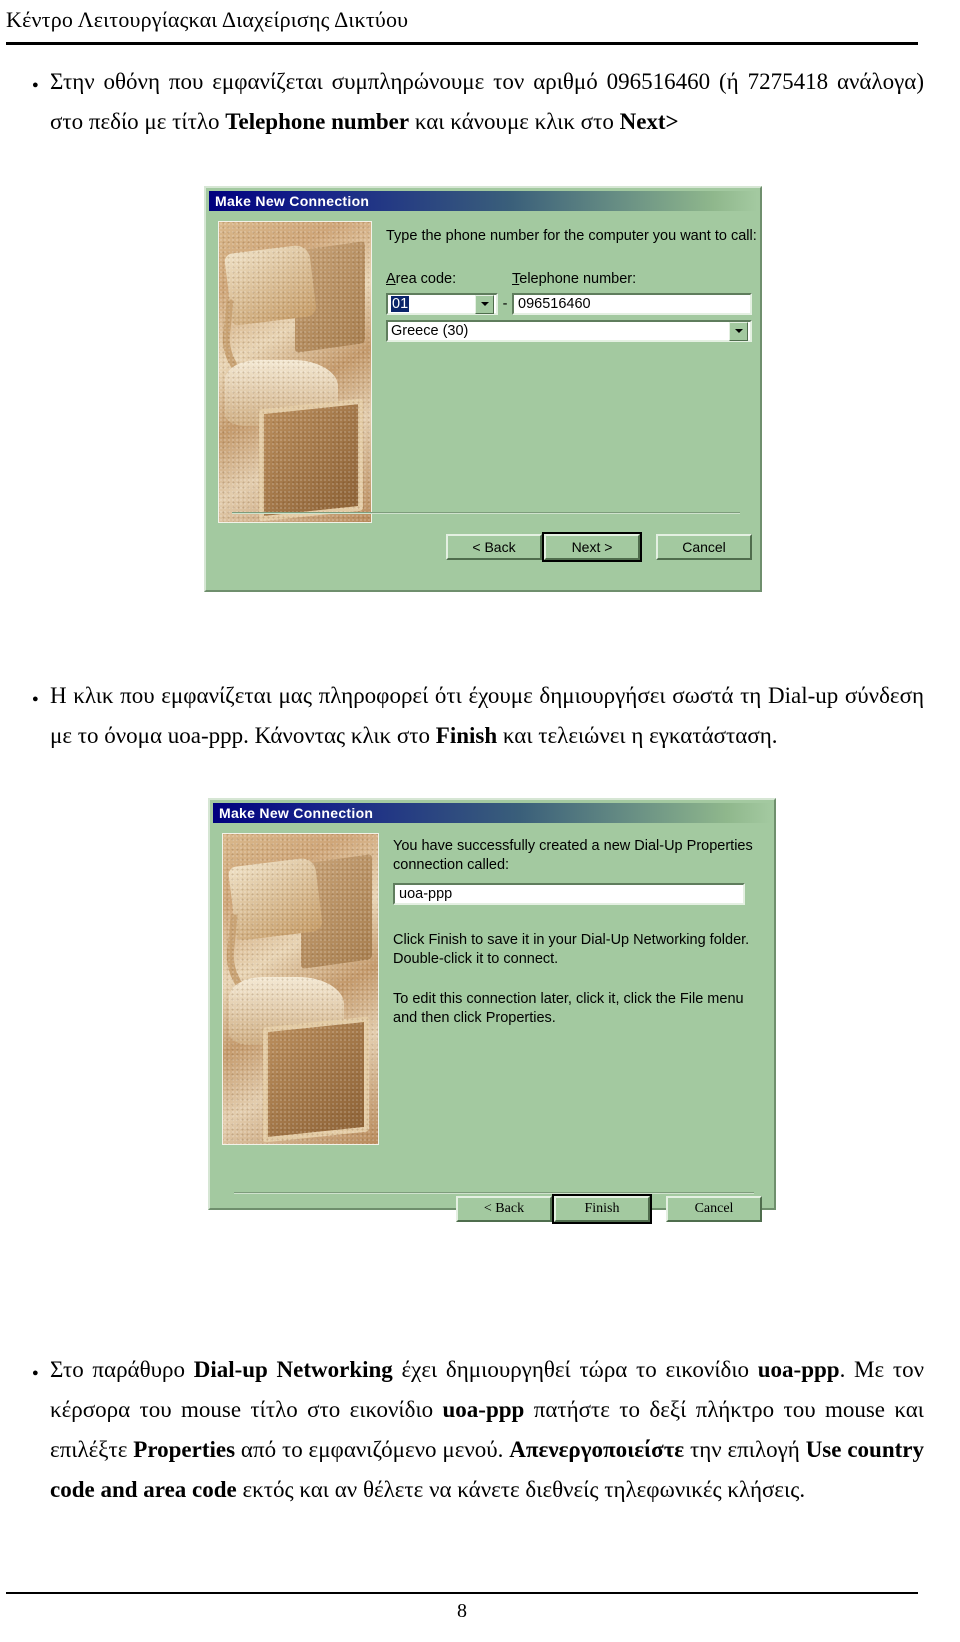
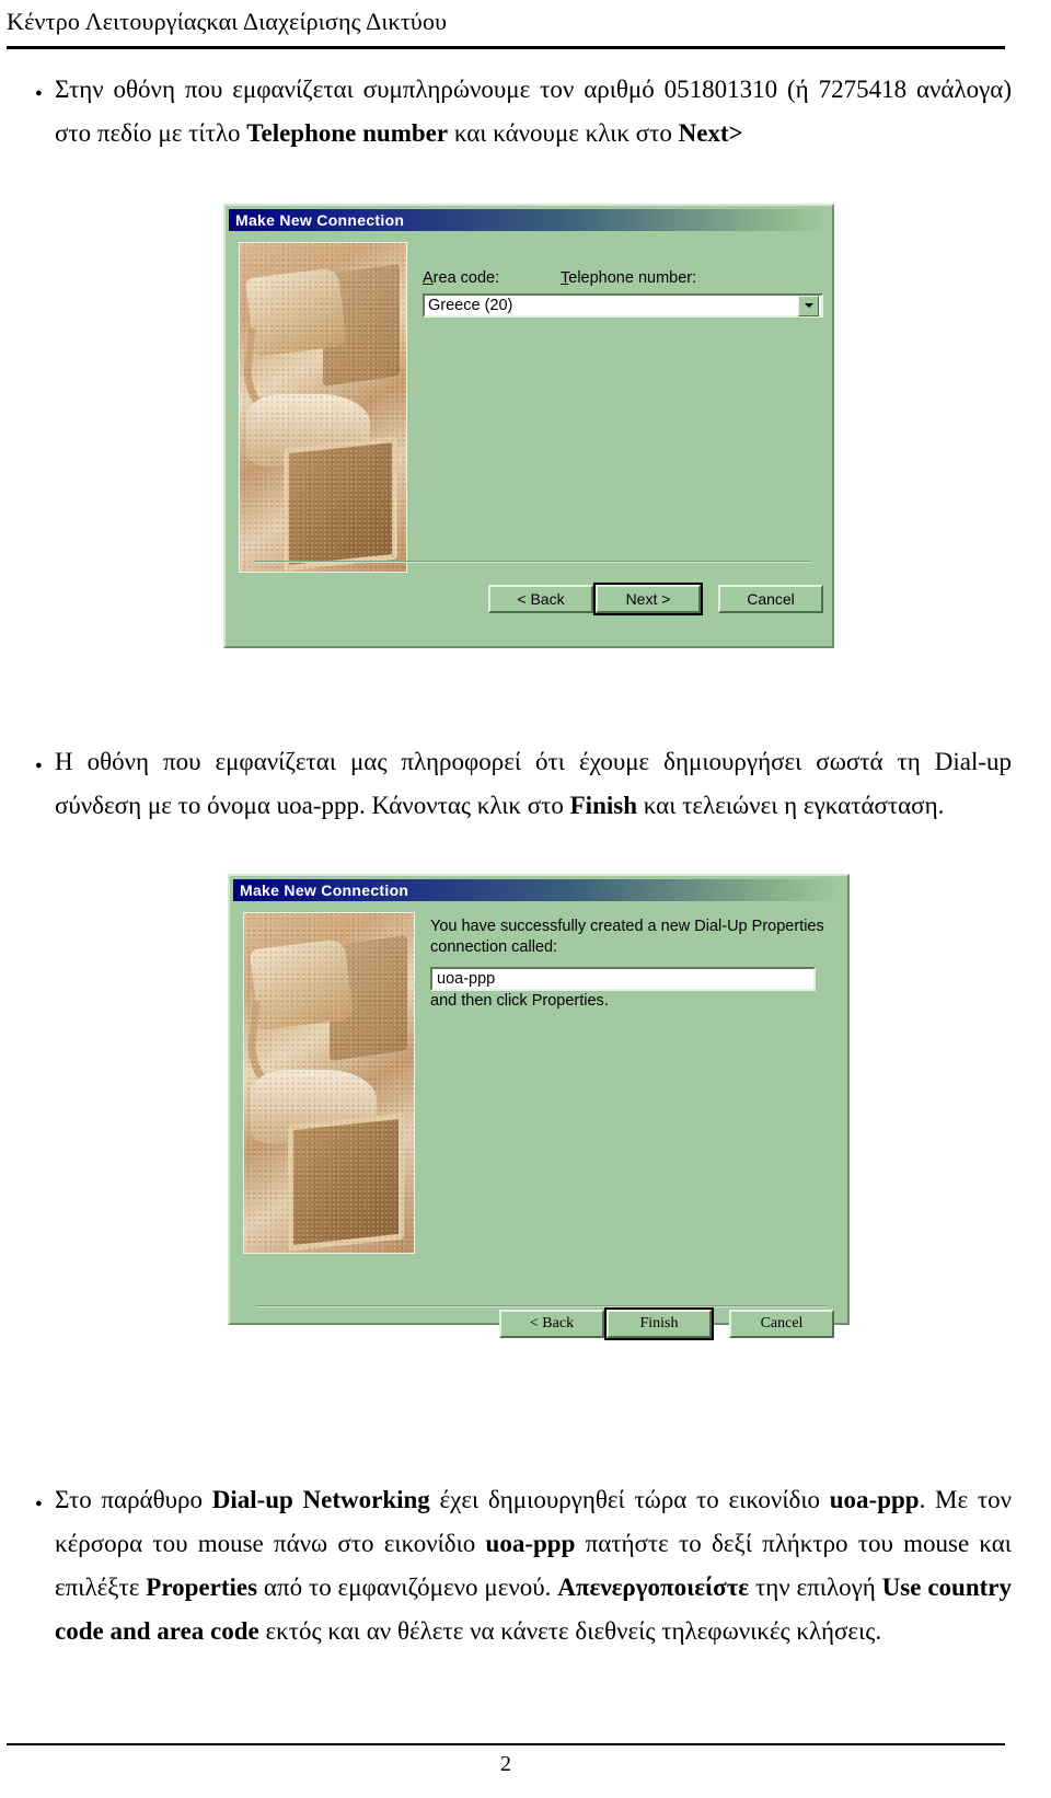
  Κέντρο Λειτουργίαςκαι Διαχείρισης Δικτύου
- Στην οθόνη που εμφανίζεται συμπληρώνουμε τον αριθμό 096516460 (ή 7275418 ανάλογα) στο πεδίο με τίτλο Telephone number και κάνουμε κλικ στο Next>
+ Στην οθόνη που εμφανίζεται συμπληρώνουμε τον αριθμό 051801310 (ή 7275418 ανάλογα) στο πεδίο με τίτλο Telephone number και κάνουμε κλικ στο Next>
  Make New Connection
- Type the phone number for the computer you want to call:
  Area code:
  Telephone number:
- 01
- -
- 096516460
- Greece (30)
+ Greece (20)
  < Back
  Next >
  Cancel
- Η κλικ που εμφανίζεται μας πληροφορεί ότι έχουμε δημιουργήσει σωστά τη Dial-up σύνδεση με το όνομα uoa-ppp. Κάνοντας κλικ στο Finish και τελειώνει η εγκατάσταση.
+ Η οθόνη που εμφανίζεται μας πληροφορεί ότι έχουμε δημιουργήσει σωστά τη Dial-up σύνδεση με το όνομα uoa-ppp. Κάνοντας κλικ στο Finish και τελειώνει η εγκατάσταση.
  Make New Connection
  You have successfully created a new Dial-Up Properties
  connection called:
  uoa-ppp
- Click Finish to save it in your Dial-Up Networking folder.
- Double-click it to connect.
- To edit this connection later, click it, click the File menu
  and then click Properties.
  < Back
  Finish
  Cancel
- Στο παράθυρο Dial-up Networking έχει δημιουργηθεί τώρα το εικονίδιο uoa-ppp. Με τον κέρσορα του mouse τίτλο στο εικονίδιο uoa-ppp πατήστε το δεξί πλήκτρο του mouse και επιλέξτε Properties από το εμφανιζόμενο μενού. Απενεργοποιείστε την επιλογή Use country code and area code εκτός και αν θέλετε να κάνετε διεθνείς τηλεφωνικές κλήσεις.
+ Στο παράθυρο Dial-up Networking έχει δημιουργηθεί τώρα το εικονίδιο uoa-ppp. Με τον κέρσορα του mouse πάνω στο εικονίδιο uoa-ppp πατήστε το δεξί πλήκτρο του mouse και επιλέξτε Properties από το εμφανιζόμενο μενού. Απενεργοποιείστε την επιλογή Use country code and area code εκτός και αν θέλετε να κάνετε διεθνείς τηλεφωνικές κλήσεις.
- 8
+ 2
